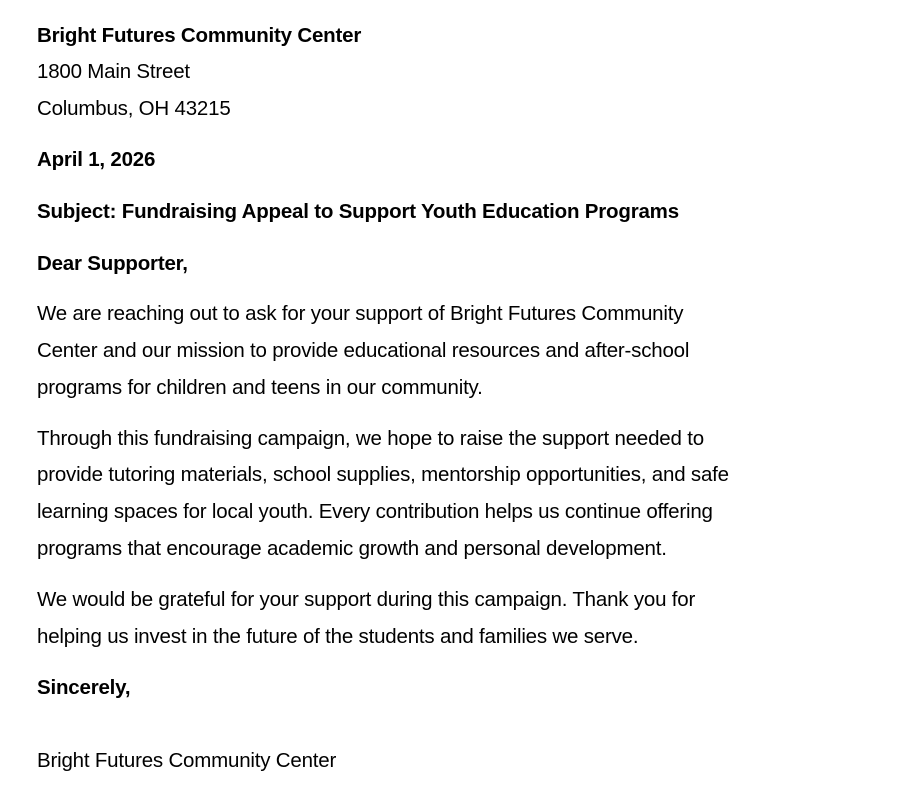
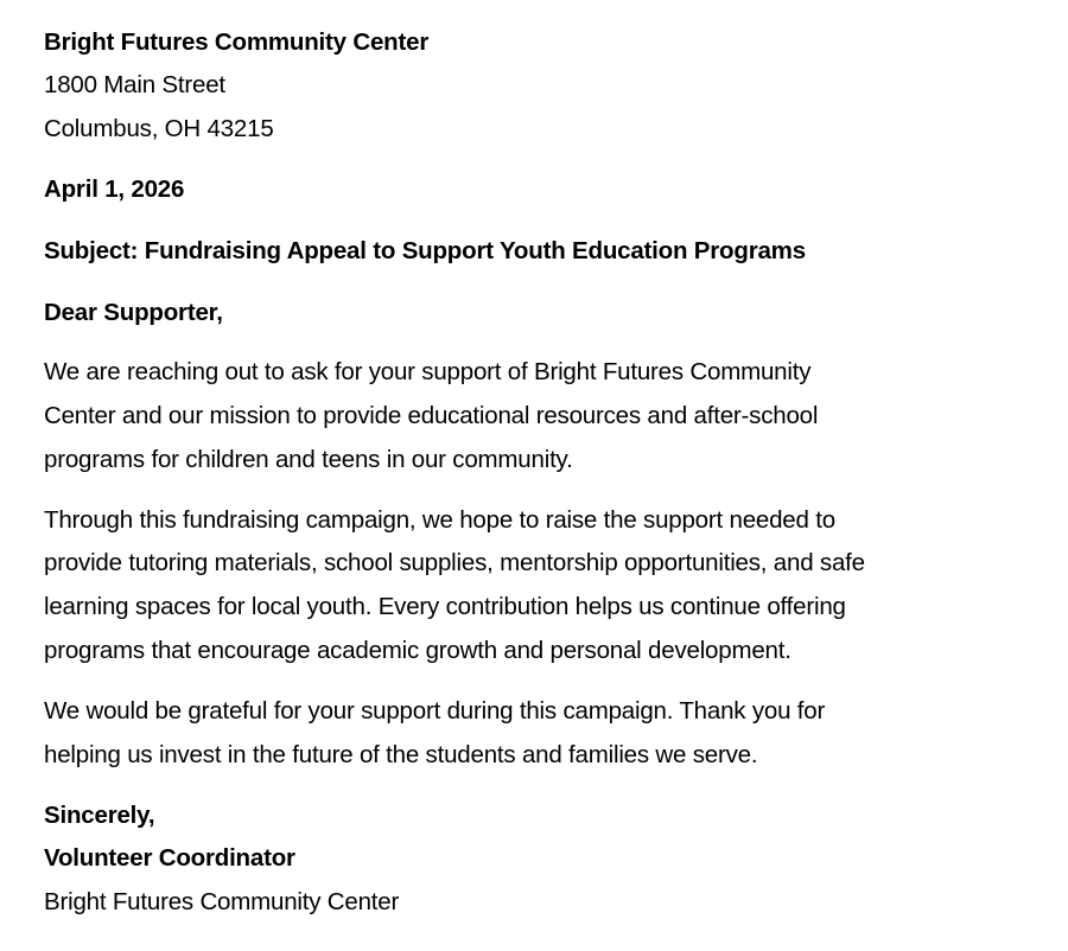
  Bright Futures Community Center
  1800 Main Street
  Columbus, OH 43215
  April 1, 2026
  Subject: Fundraising Appeal to Support Youth Education Programs
  Dear Supporter,
  We are reaching out to ask for your support of Bright Futures Community
  Center and our mission to provide educational resources and after-school
  programs for children and teens in our community.
  Through this fundraising campaign, we hope to raise the support needed to
  provide tutoring materials, school supplies, mentorship opportunities, and safe
  learning spaces for local youth. Every contribution helps us continue offering
  programs that encourage academic growth and personal development.
  We would be grateful for your support during this campaign. Thank you for
  helping us invest in the future of the students and families we serve.
  Sincerely,
+ Volunteer Coordinator
  Bright Futures Community Center
